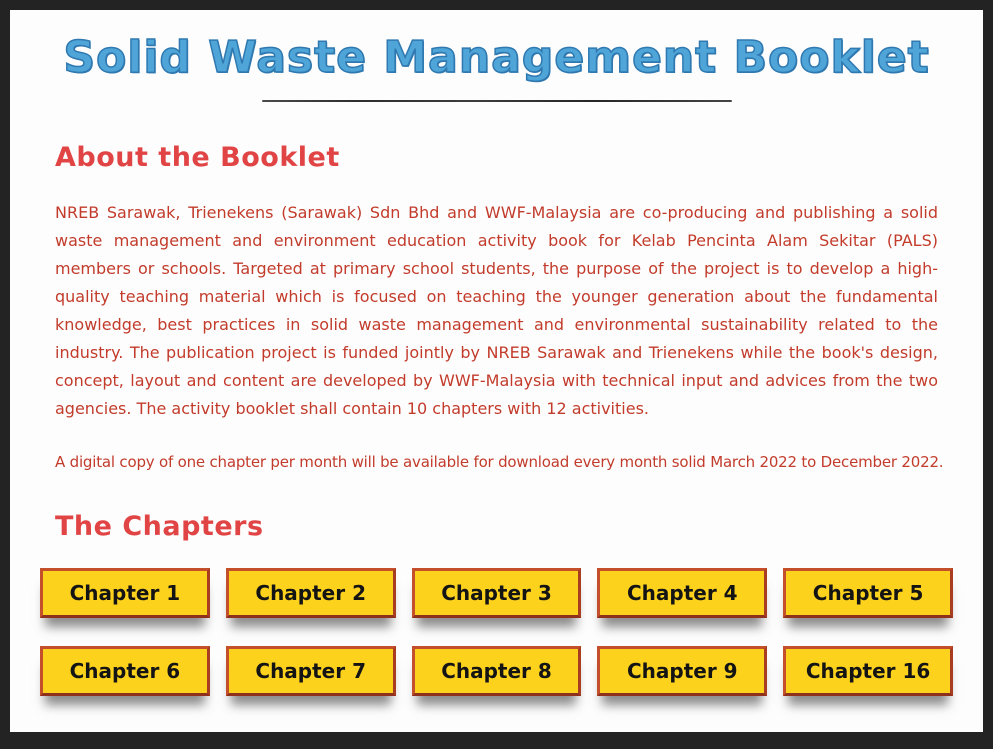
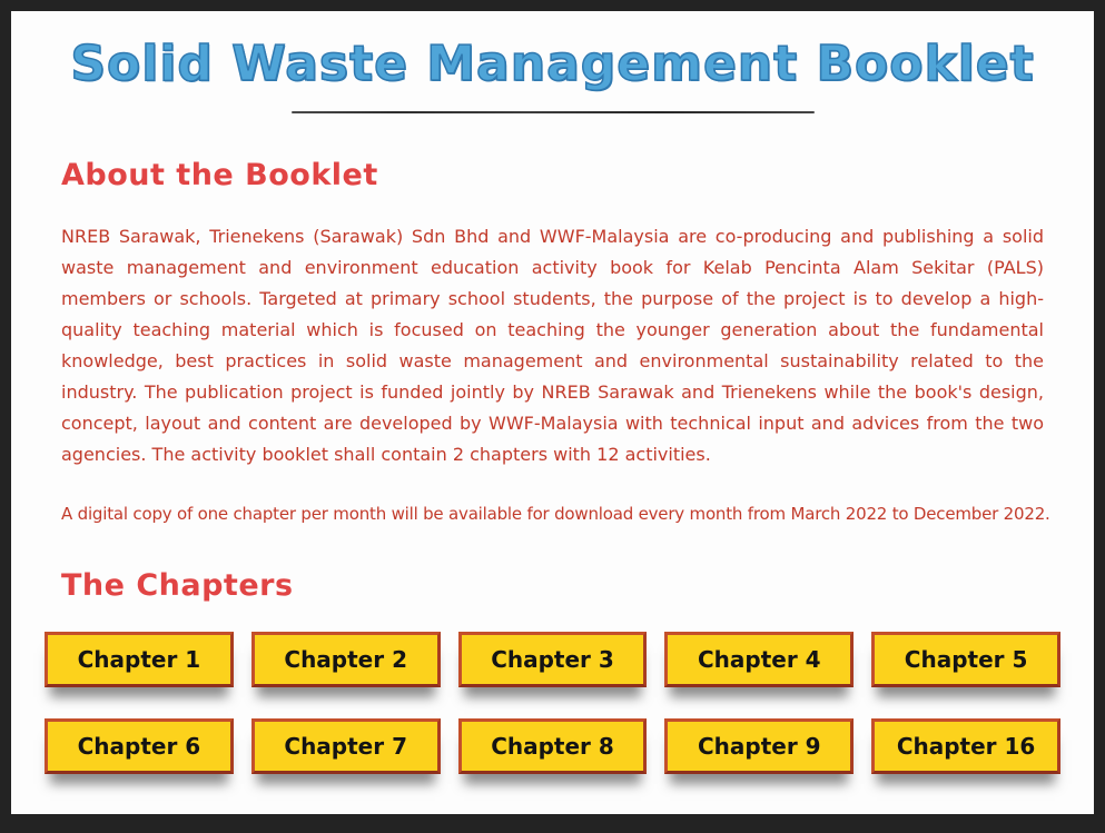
  Solid Waste Management Booklet
  About the Booklet
- NREB Sarawak, Trienekens (Sarawak) Sdn Bhd and WWF-Malaysia are co-producing and publishing a solid waste management and environment education activity book for Kelab Pencinta Alam Sekitar (PALS) members or schools. Targeted at primary school students, the purpose of the project is to develop a high-quality teaching material which is focused on teaching the younger generation about the fundamental knowledge, best practices in solid waste management and environmental sustainability related to the industry. The publication project is funded jointly by NREB Sarawak and Trienekens while the book's design, concept, layout and content are developed by WWF-Malaysia with technical input and advices from the two agencies. The activity booklet shall contain 10 chapters with 12 activities.
+ NREB Sarawak, Trienekens (Sarawak) Sdn Bhd and WWF-Malaysia are co-producing and publishing a solid waste management and environment education activity book for Kelab Pencinta Alam Sekitar (PALS) members or schools. Targeted at primary school students, the purpose of the project is to develop a high-quality teaching material which is focused on teaching the younger generation about the fundamental knowledge, best practices in solid waste management and environmental sustainability related to the industry. The publication project is funded jointly by NREB Sarawak and Trienekens while the book's design, concept, layout and content are developed by WWF-Malaysia with technical input and advices from the two agencies. The activity booklet shall contain 2 chapters with 12 activities.
- A digital copy of one chapter per month will be available for download every month solid March 2022 to December 2022.
+ A digital copy of one chapter per month will be available for download every month from March 2022 to December 2022.
  The Chapters
  Chapter 1
  Chapter 2
  Chapter 3
  Chapter 4
  Chapter 5
  Chapter 6
  Chapter 7
  Chapter 8
  Chapter 9
  Chapter 16
